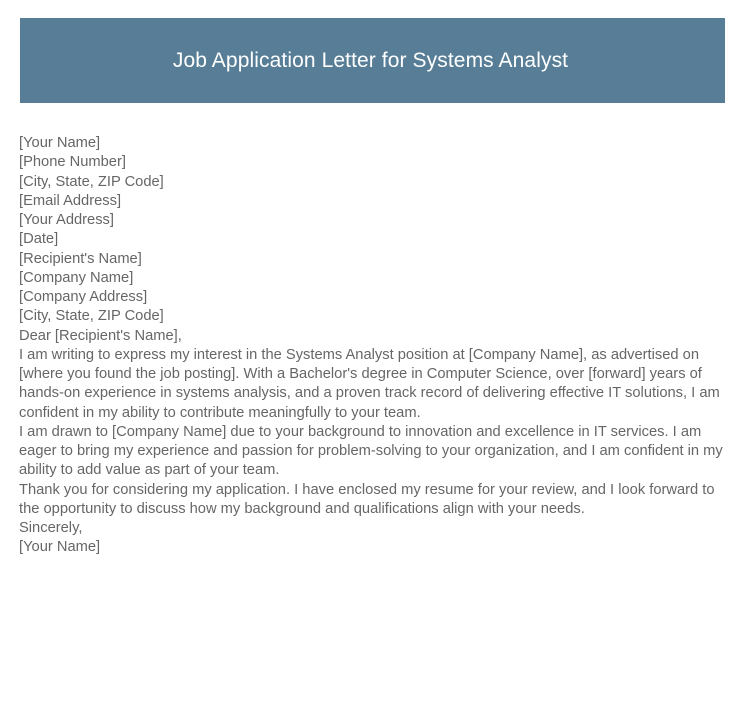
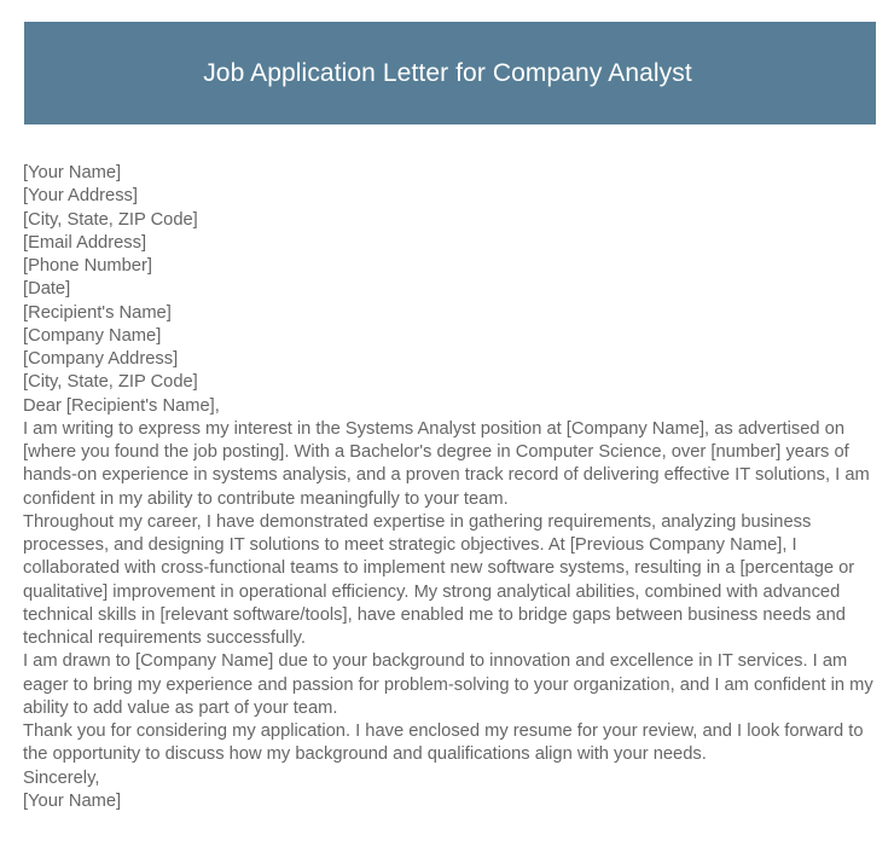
- Job Application Letter for Systems Analyst
+ Job Application Letter for Company Analyst
  [Your Name]
- [Phone Number]
+ [Your Address]
  [City, State, ZIP Code]
  [Email Address]
- [Your Address]
+ [Phone Number]
  [Date]
  [Recipient's Name]
  [Company Name]
  [Company Address]
  [City, State, ZIP Code]
  Dear [Recipient's Name],
- I am writing to express my interest in the Systems Analyst position at [Company Name], as advertised on [where you found the job posting]. With a Bachelor's degree in Computer Science, over [forward] years of hands-on experience in systems analysis, and a proven track record of delivering effective IT solutions, I am confident in my ability to contribute meaningfully to your team.
+ I am writing to express my interest in the Systems Analyst position at [Company Name], as advertised on [where you found the job posting]. With a Bachelor's degree in Computer Science, over [number] years of hands-on experience in systems analysis, and a proven track record of delivering effective IT solutions, I am confident in my ability to contribute meaningfully to your team.
+ Throughout my career, I have demonstrated expertise in gathering requirements, analyzing business processes, and designing IT solutions to meet strategic objectives. At [Previous Company Name], I collaborated with cross-functional teams to implement new software systems, resulting in a [percentage or qualitative] improvement in operational efficiency. My strong analytical abilities, combined with advanced technical skills in [relevant software/tools], have enabled me to bridge gaps between business needs and technical requirements successfully.
  I am drawn to [Company Name] due to your background to innovation and excellence in IT services. I am eager to bring my experience and passion for problem-solving to your organization, and I am confident in my ability to add value as part of your team.
  Thank you for considering my application. I have enclosed my resume for your review, and I look forward to the opportunity to discuss how my background and qualifications align with your needs.
  Sincerely,
  [Your Name]
